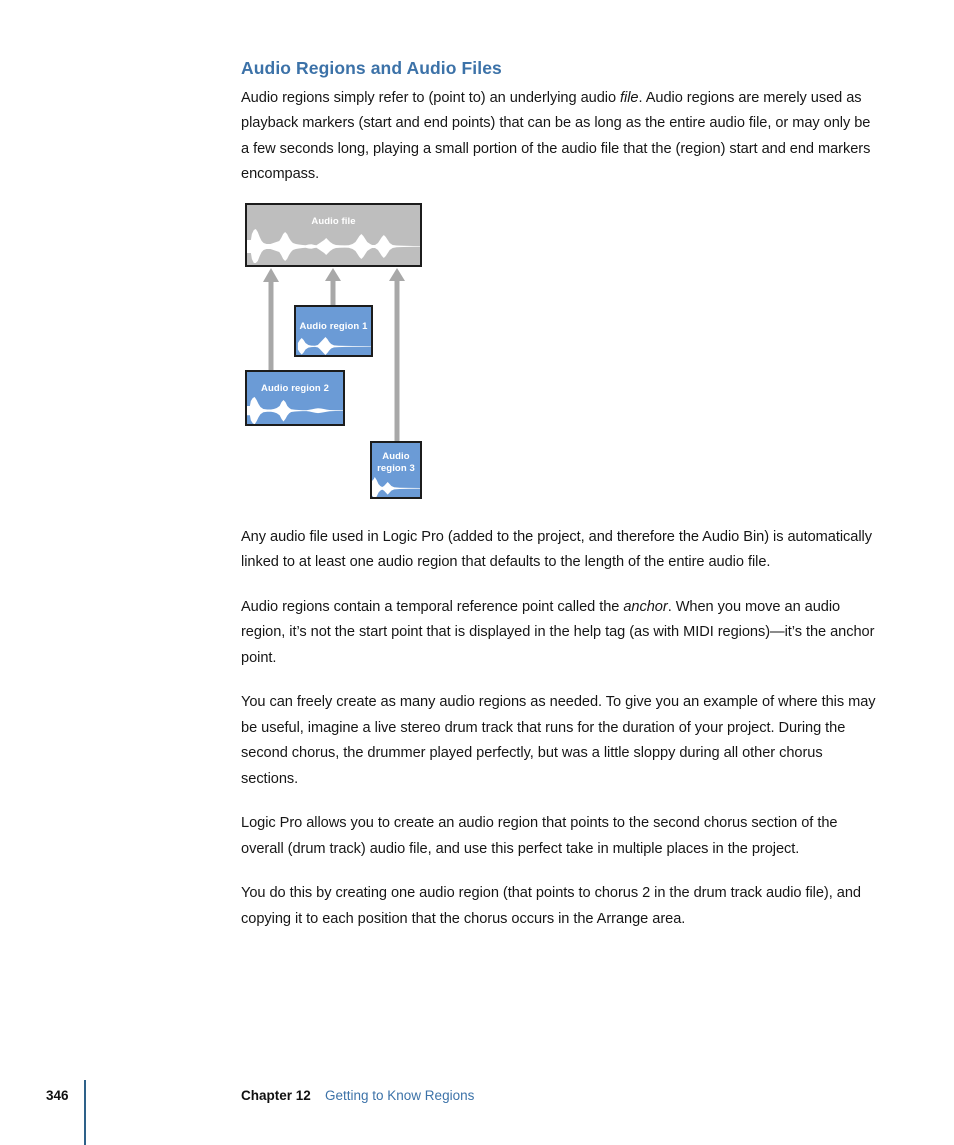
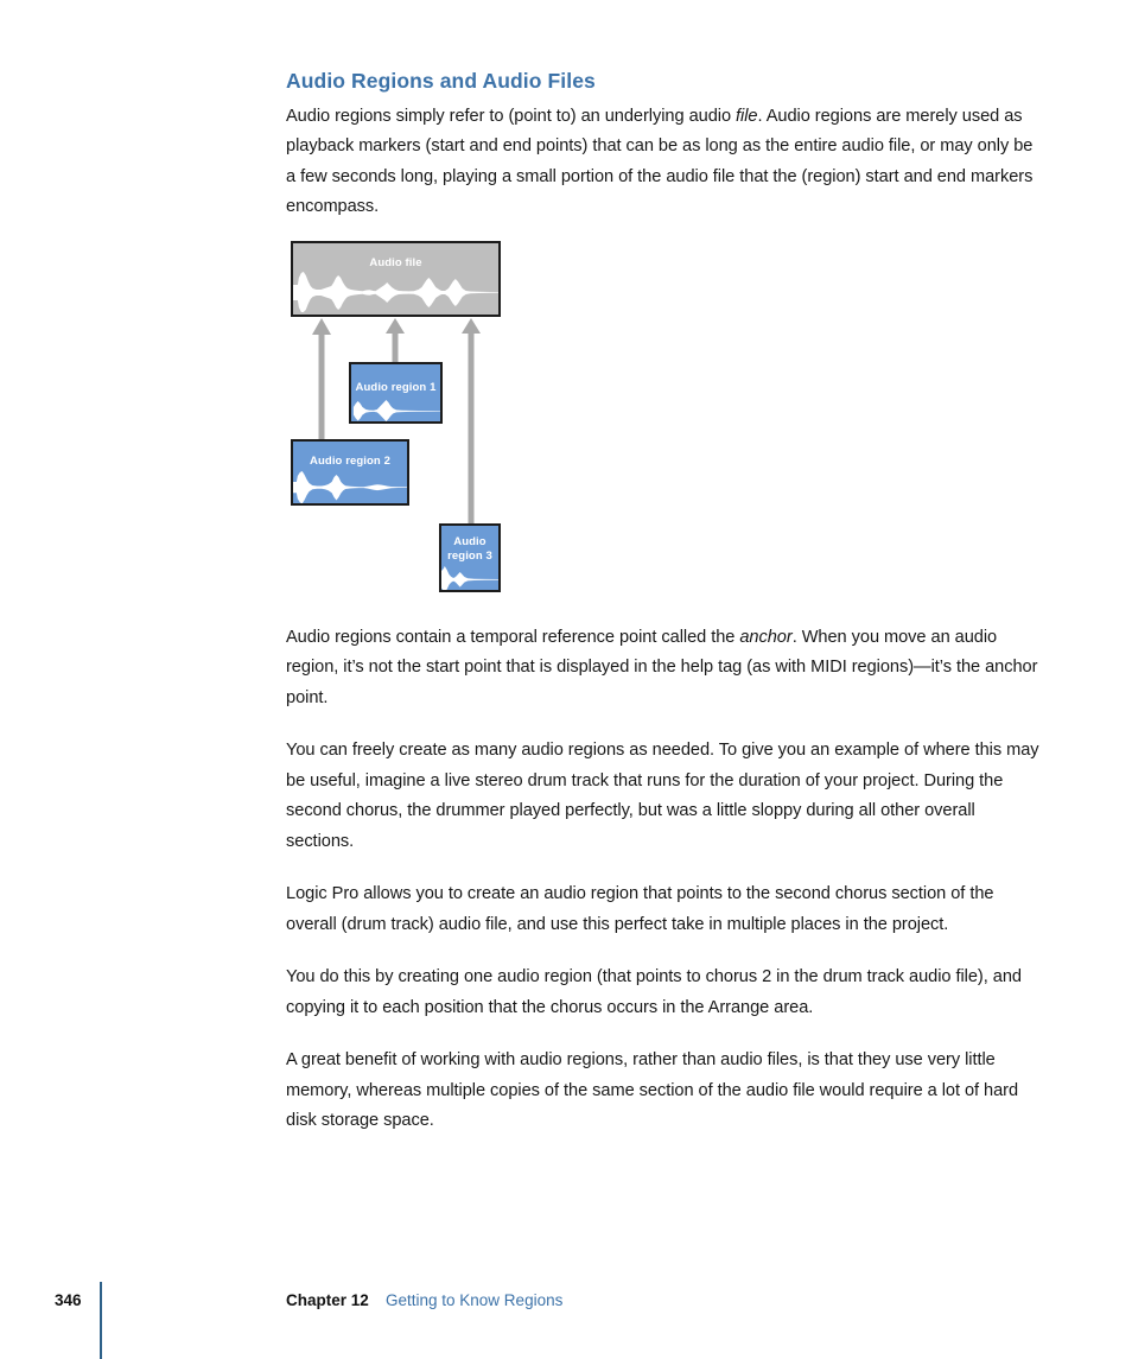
  Audio Regions and Audio Files
  Audio regions simply refer to (point to) an underlying audio file. Audio regions are merely used as playback markers (start and end points) that can be as long as the entire audio file, or may only be a few seconds long, playing a small portion of the audio file that the (region) start and end markers encompass.
- Any audio file used in Logic Pro (added to the project, and therefore the Audio Bin) is automatically linked to at least one audio region that defaults to the length of the entire audio file.
  Audio regions contain a temporal reference point called the anchor. When you move an audio region, it’s not the start point that is displayed in the help tag (as with MIDI regions)—it’s the anchor point.
- You can freely create as many audio regions as needed. To give you an example of where this may be useful, imagine a live stereo drum track that runs for the duration of your project. During the second chorus, the drummer played perfectly, but was a little sloppy during all other chorus sections.
+ You can freely create as many audio regions as needed. To give you an example of where this may be useful, imagine a live stereo drum track that runs for the duration of your project. During the second chorus, the drummer played perfectly, but was a little sloppy during all other overall sections.
  Logic Pro allows you to create an audio region that points to the second chorus section of the overall (drum track) audio file, and use this perfect take in multiple places in the project.
  You do this by creating one audio region (that points to chorus 2 in the drum track audio file), and copying it to each position that the chorus occurs in the Arrange area.
+ A great benefit of working with audio regions, rather than audio files, is that they use very little memory, whereas multiple copies of the same section of the audio file would require a lot of hard disk storage space.
  Audio file
  Audio region 1
  Audio region 2
  Audio
  region 3
  346
  Chapter 12
  Getting to Know Regions
